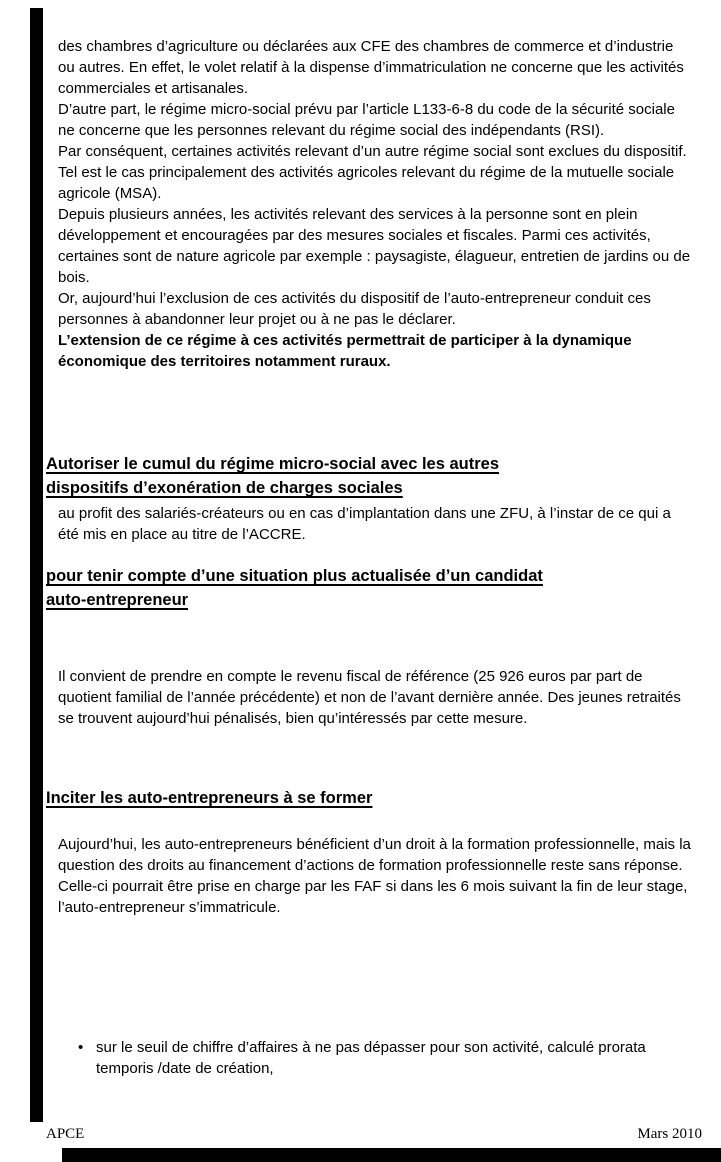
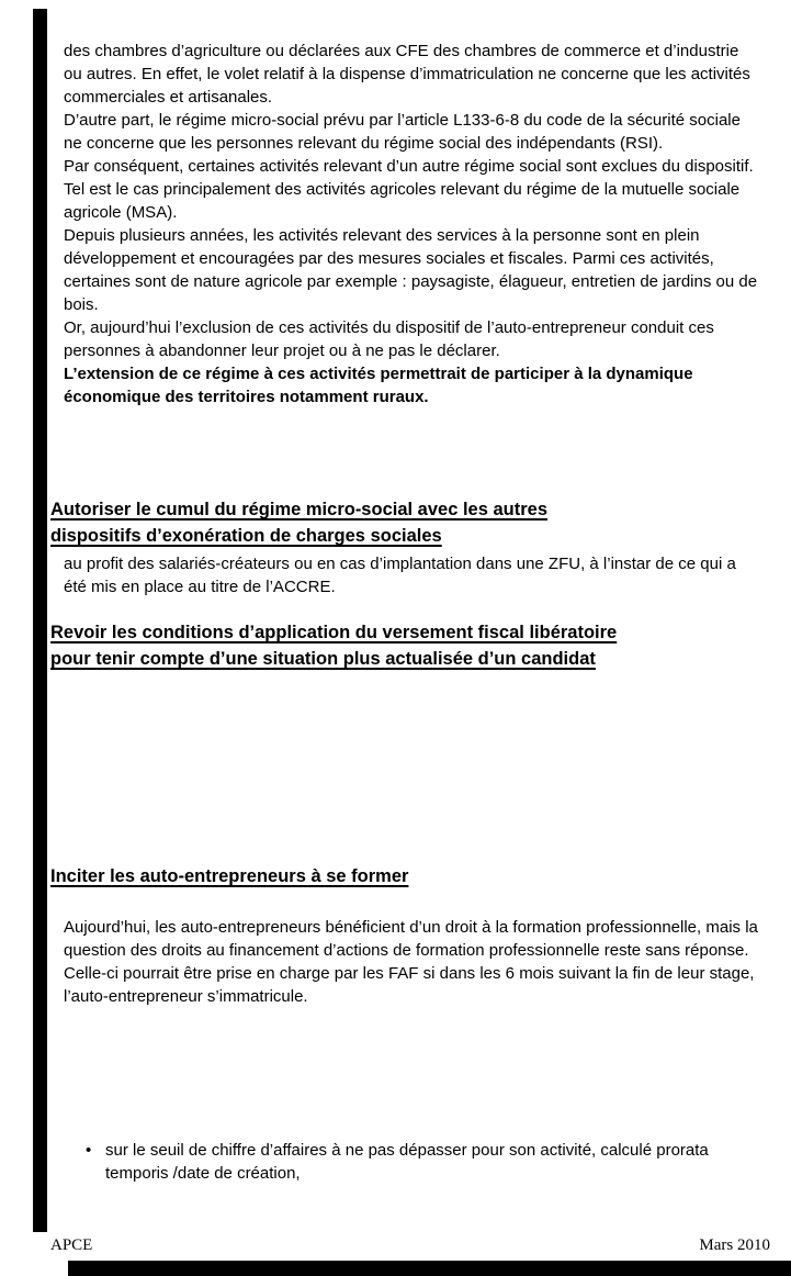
  des chambres d’agriculture ou déclarées aux CFE des chambres de commerce et d’industrie ou autres. En effet, le volet relatif à la dispense d’immatriculation ne concerne que les activités commerciales et artisanales.
  D’autre part, le régime micro-social prévu par l’article L133-6-8 du code de la sécurité sociale ne concerne que les personnes relevant du régime social des indépendants (RSI).
  Par conséquent, certaines activités relevant d’un autre régime social sont exclues du dispositif. Tel est le cas principalement des activités agricoles relevant du régime de la mutuelle sociale agricole (MSA).
  Depuis plusieurs années, les activités relevant des services à la personne sont en plein développement et encouragées par des mesures sociales et fiscales. Parmi ces activités, certaines sont de nature agricole par exemple : paysagiste, élagueur, entretien de jardins ou de bois.
  Or, aujourd’hui l’exclusion de ces activités du dispositif de l’auto-entrepreneur conduit ces personnes à abandonner leur projet ou à ne pas le déclarer.
  L’extension de ce régime à ces activités permettrait de participer à la dynamique économique des territoires notamment ruraux.
  Autoriser le cumul du régime micro-social avec les autres
  dispositifs d’exonération de charges sociales
  au profit des salariés-créateurs ou en cas d’implantation dans une ZFU, à l’instar de ce qui a été mis en place au titre de l’ACCRE.
+ Revoir les conditions d’application du versement fiscal libératoire
  pour tenir compte d’une situation plus actualisée d’un candidat
- auto-entrepreneur
- Il convient de prendre en compte le revenu fiscal de référence (25 926 euros par part de quotient familial de l’année précédente) et non de l’avant dernière année. Des jeunes retraités se trouvent aujourd’hui pénalisés, bien qu’intéressés par cette mesure.
  Inciter les auto-entrepreneurs à se former
  Aujourd’hui, les auto-entrepreneurs bénéficient d’un droit à la formation professionnelle, mais la question des droits au financement d’actions de formation professionnelle reste sans réponse. Celle-ci pourrait être prise en charge par les FAF si dans les 6 mois suivant la fin de leur stage, l’auto-entrepreneur s’immatricule.
  •
  sur le seuil de chiffre d’affaires à ne pas dépasser pour son activité, calculé prorata temporis /date de création,
  APCE
  Mars 2010
